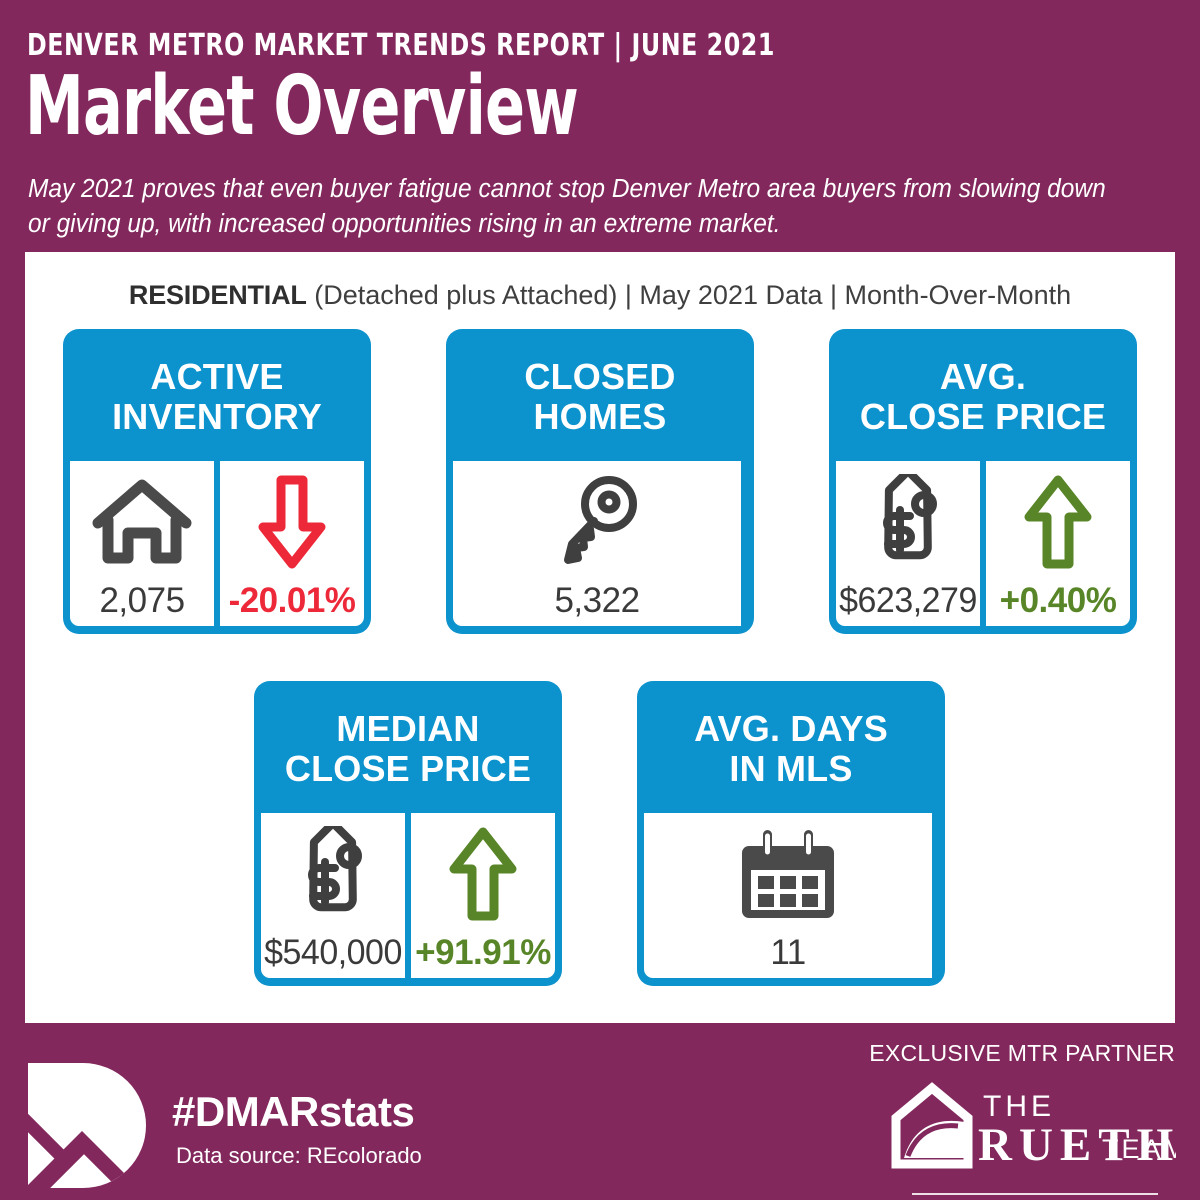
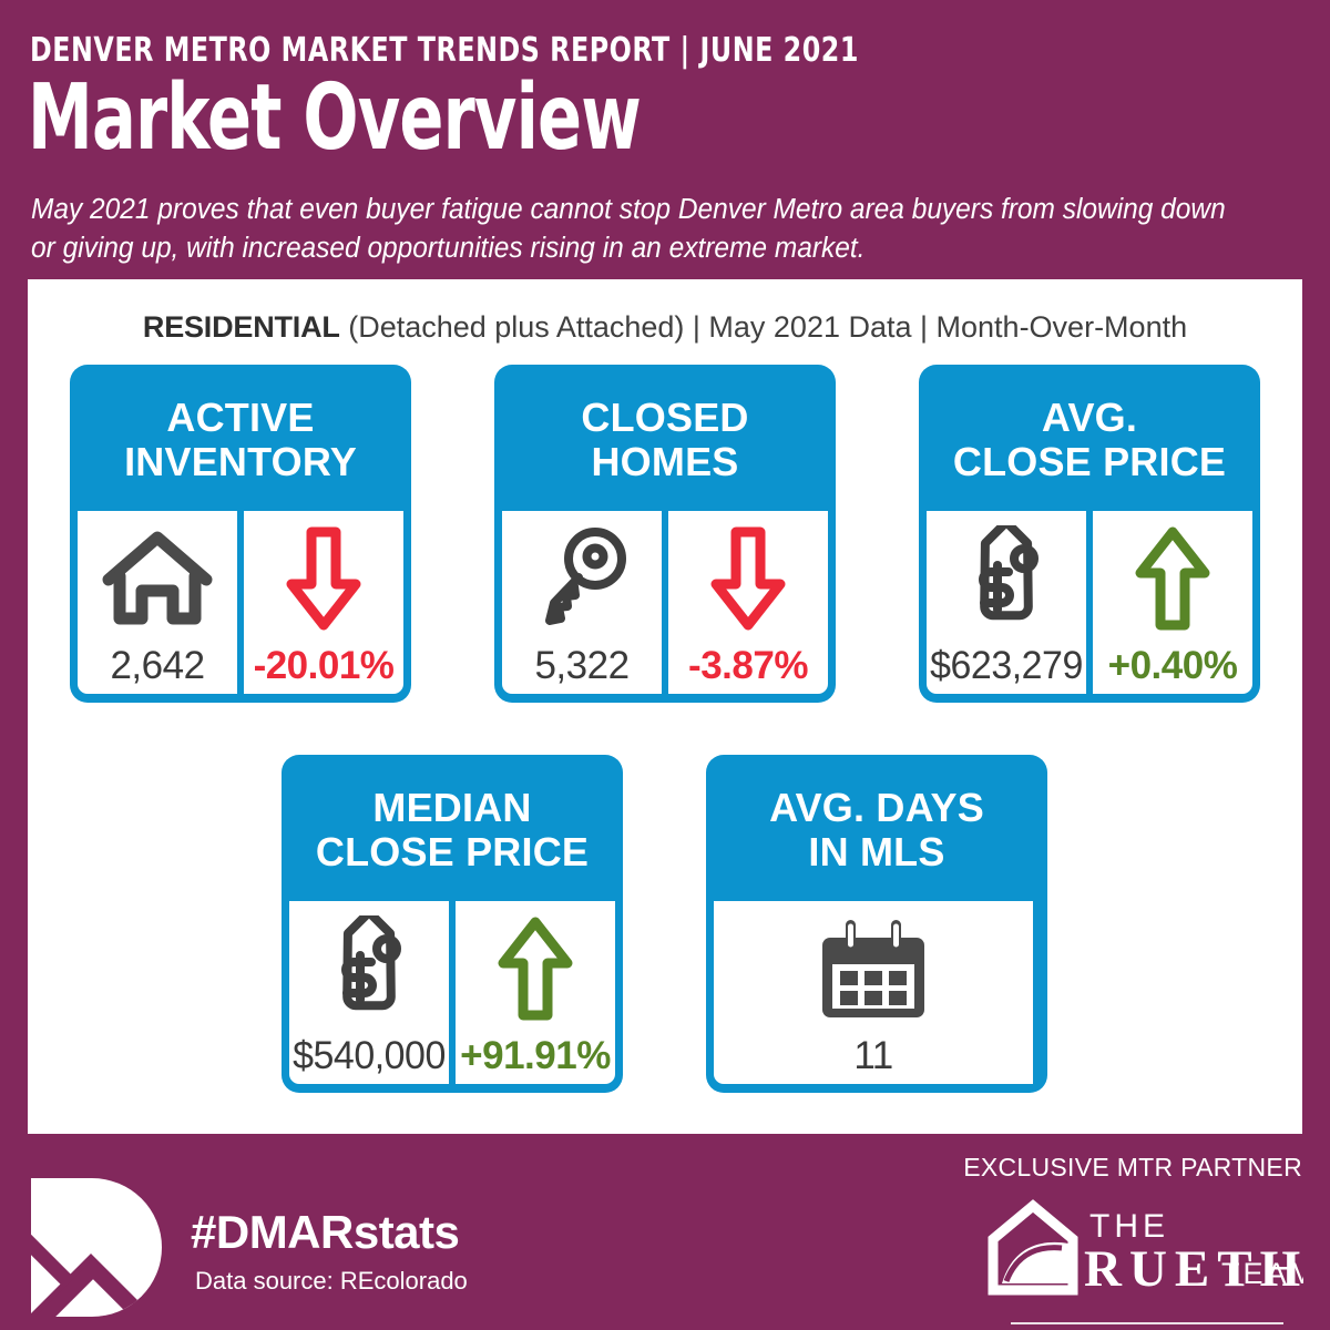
  DENVER METRO MARKET TRENDS REPORT | JUNE 2021
  Market Overview
  May 2021 proves that even buyer fatigue cannot stop Denver Metro area buyers from slowing down or giving up, with increased opportunities rising in an extreme market.
  RESIDENTIAL (Detached plus Attached) | May 2021 Data | Month-Over-Month
  ACTIVE
  INVENTORY
- 2,075
+ 2,642
  -20.01%
  CLOSED
  HOMES
  5,322
+ -3.87%
  AVG.
  CLOSE PRICE
  $623,279
  +0.40%
  MEDIAN
  CLOSE PRICE
  $540,000
  +91.91%
  AVG. DAYS
  IN MLS
  11
  #DMARstats
  Data source: REcolorado
  EXCLUSIVE MTR PARTNER
  THE
  RUETH
  TEA
